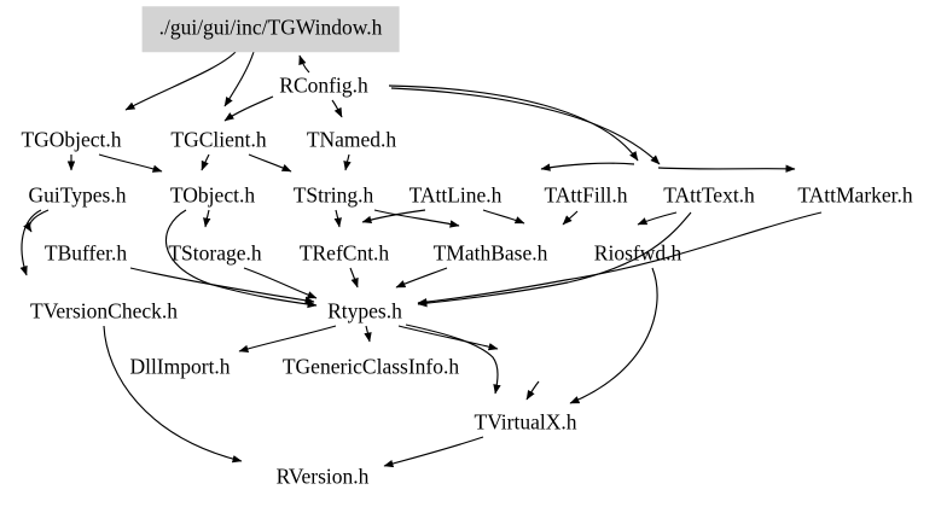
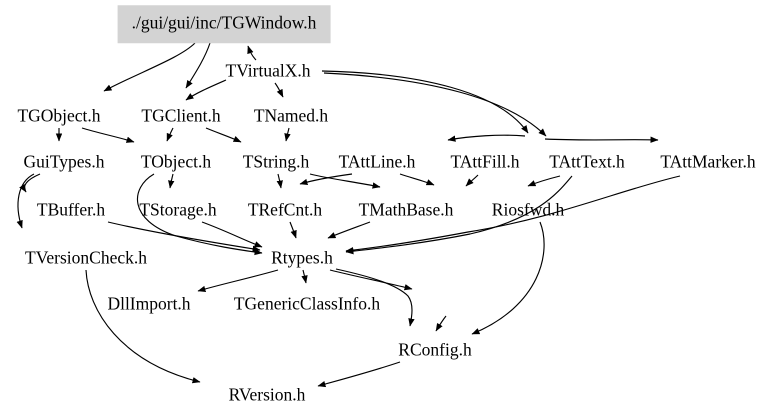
  ./gui/gui/inc/TGWindow.h
- RConfig.h
+ TVirtualX.h
  TGObject.h
  TGClient.h
  TNamed.h
  GuiTypes.h
  TObject.h
  TString.h
  TAttLine.h
  TAttFill.h
  TAttText.h
  TAttMarker.h
  TBuffer.h
  TStorage.h
  TRefCnt.h
  TMathBase.h
  Riosfwd.h
  TVersionCheck.h
  Rtypes.h
  DllImport.h
  TGenericClassInfo.h
- TVirtualX.h
+ RConfig.h
  RVersion.h
